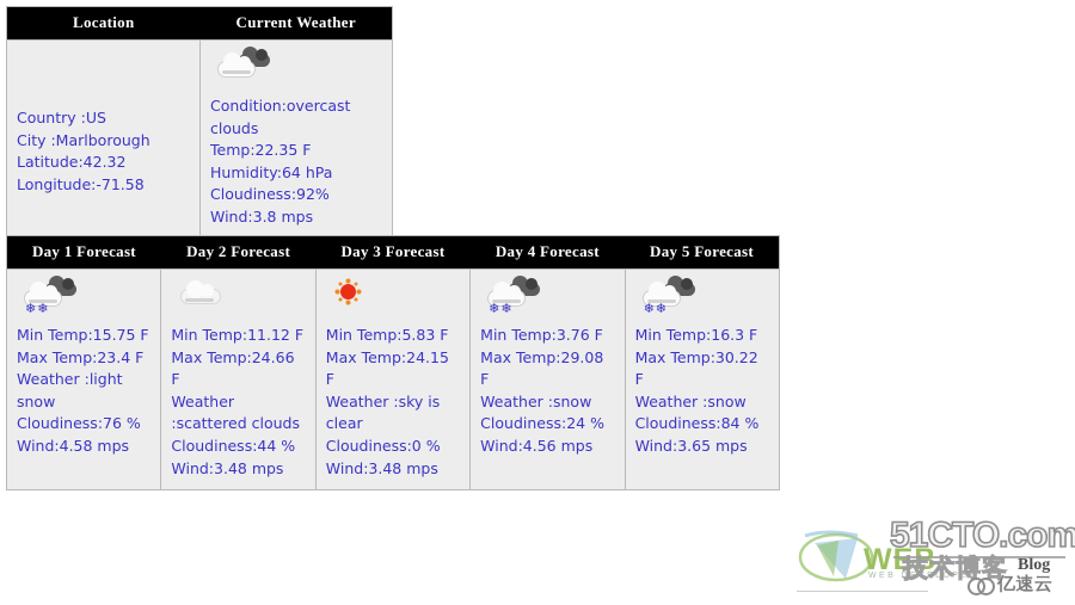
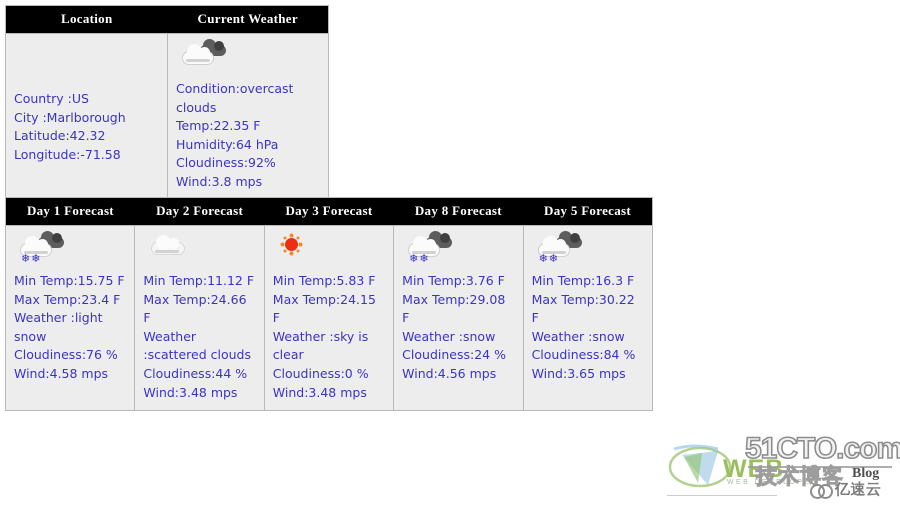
  Location	Current Weather
  Country :US City :Marlborough Latitude:42.32 Longitude:-71.58	Condition:overcast clouds Temp:22.35 F Humidity:64 hPa Cloudiness:92% Wind:3.8 mps
- Day 1 Forecast	Day 2 Forecast	Day 3 Forecast	Day 4 Forecast	Day 5 Forecast
+ Day 1 Forecast	Day 2 Forecast	Day 3 Forecast	Day 8 Forecast	Day 5 Forecast
  ❄❄ Min Temp:15.75 F Max Temp:23.4 F Weather :light snow Cloudiness:76 % Wind:4.58 mps	Min Temp:11.12 F Max Temp:24.66 F Weather :scattered clouds Cloudiness:44 % Wind:3.48 mps	Min Temp:5.83 F Max Temp:24.15 F Weather :sky is clear Cloudiness:0 % Wind:3.48 mps	❄❄ Min Temp:3.76 F Max Temp:29.08 F Weather :snow Cloudiness:24 % Wind:4.56 mps	❄❄ Min Temp:16.3 F Max Temp:30.22 F Weather :snow Cloudiness:84 % Wind:3.65 mps
  WEB
  51CTO.com
  技术博客
  Blog
  亿速云
